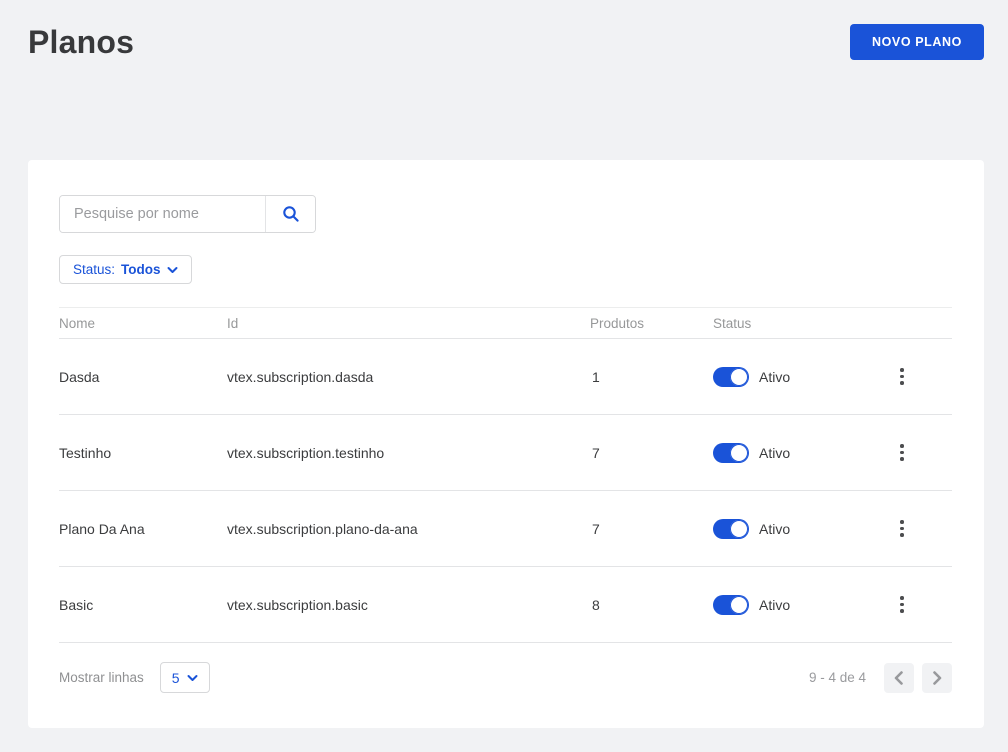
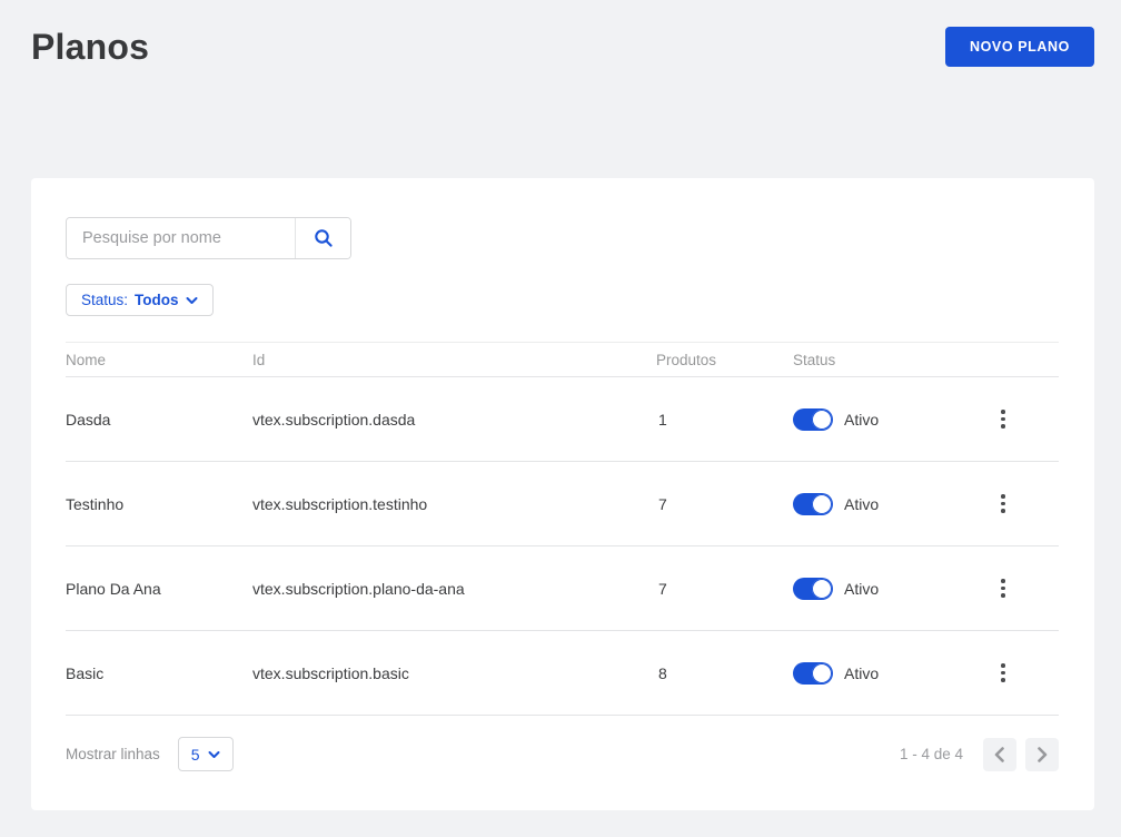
  Planos
  NOVO PLANO
  Pesquise por nome
  Status:
  Todos
  Nome
  Id
  Produtos
  Status
  Dasda
  vtex.subscription.dasda
  1
  Ativo
  Testinho
  vtex.subscription.testinho
  7
  Ativo
  Plano Da Ana
  vtex.subscription.plano-da-ana
  7
  Ativo
  Basic
  vtex.subscription.basic
  8
  Ativo
  Mostrar linhas
  5
- 9 - 4 de 4
+ 1 - 4 de 4
